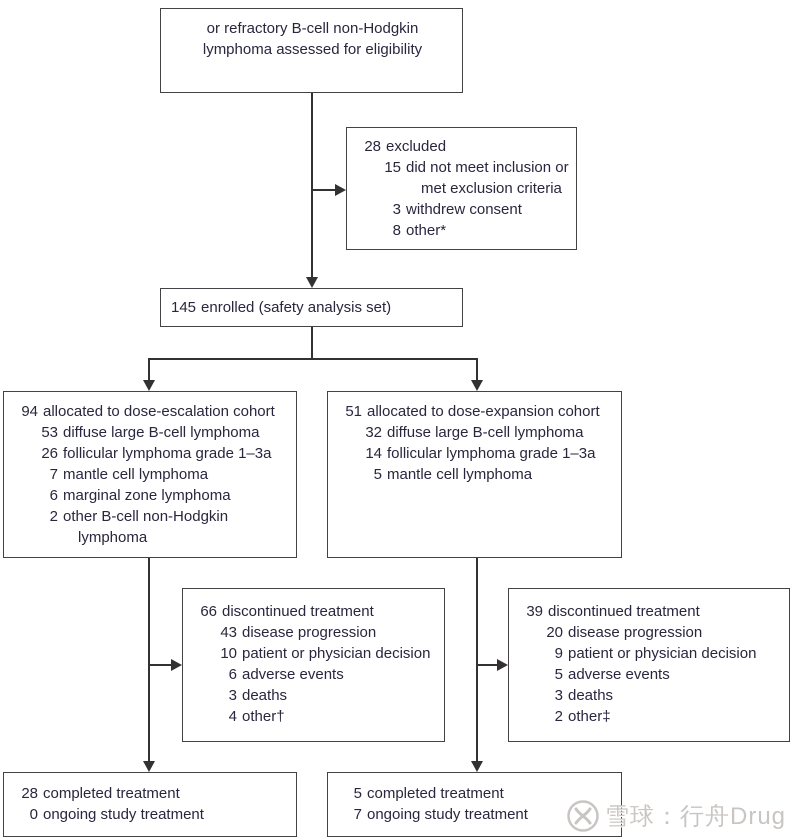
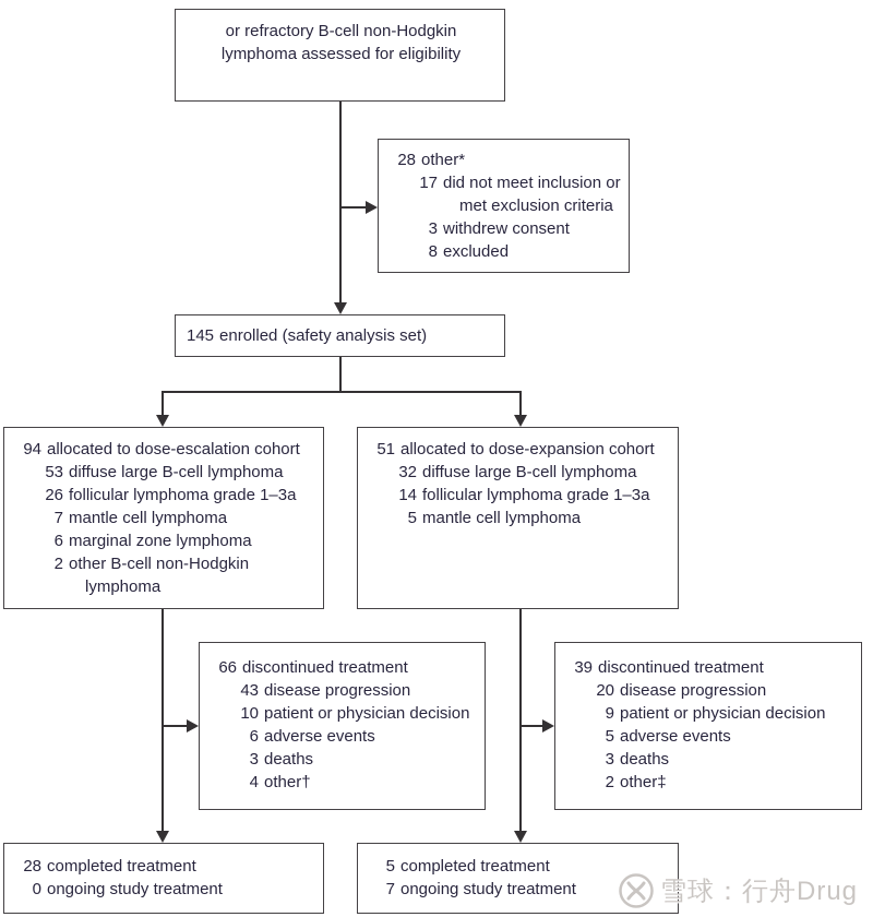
  or refractory B-cell non-Hodgkin
  lymphoma assessed for eligibility
- 28 excluded
+ 28 other*
- 15 did not meet inclusion or
+ 17 did not meet inclusion or
  met exclusion criteria
  3 withdrew consent
- 8 other*
+ 8 excluded
  145 enrolled (safety analysis set)
  94 allocated to dose-escalation cohort
  53 diffuse large B-cell lymphoma
  26 follicular lymphoma grade 1–3a
  7 mantle cell lymphoma
  6 marginal zone lymphoma
  2 other B-cell non-Hodgkin
  lymphoma
  51 allocated to dose-expansion cohort
  32 diffuse large B-cell lymphoma
  14 follicular lymphoma grade 1–3a
  5 mantle cell lymphoma
  66 discontinued treatment
  43 disease progression
  10 patient or physician decision
  6 adverse events
  3 deaths
  4 other†
  39 discontinued treatment
  20 disease progression
  9 patient or physician decision
  5 adverse events
  3 deaths
  2 other‡
  28 completed treatment
  0 ongoing study treatment
  5 completed treatment
  7 ongoing study treatment
  雪球：行舟Drug
